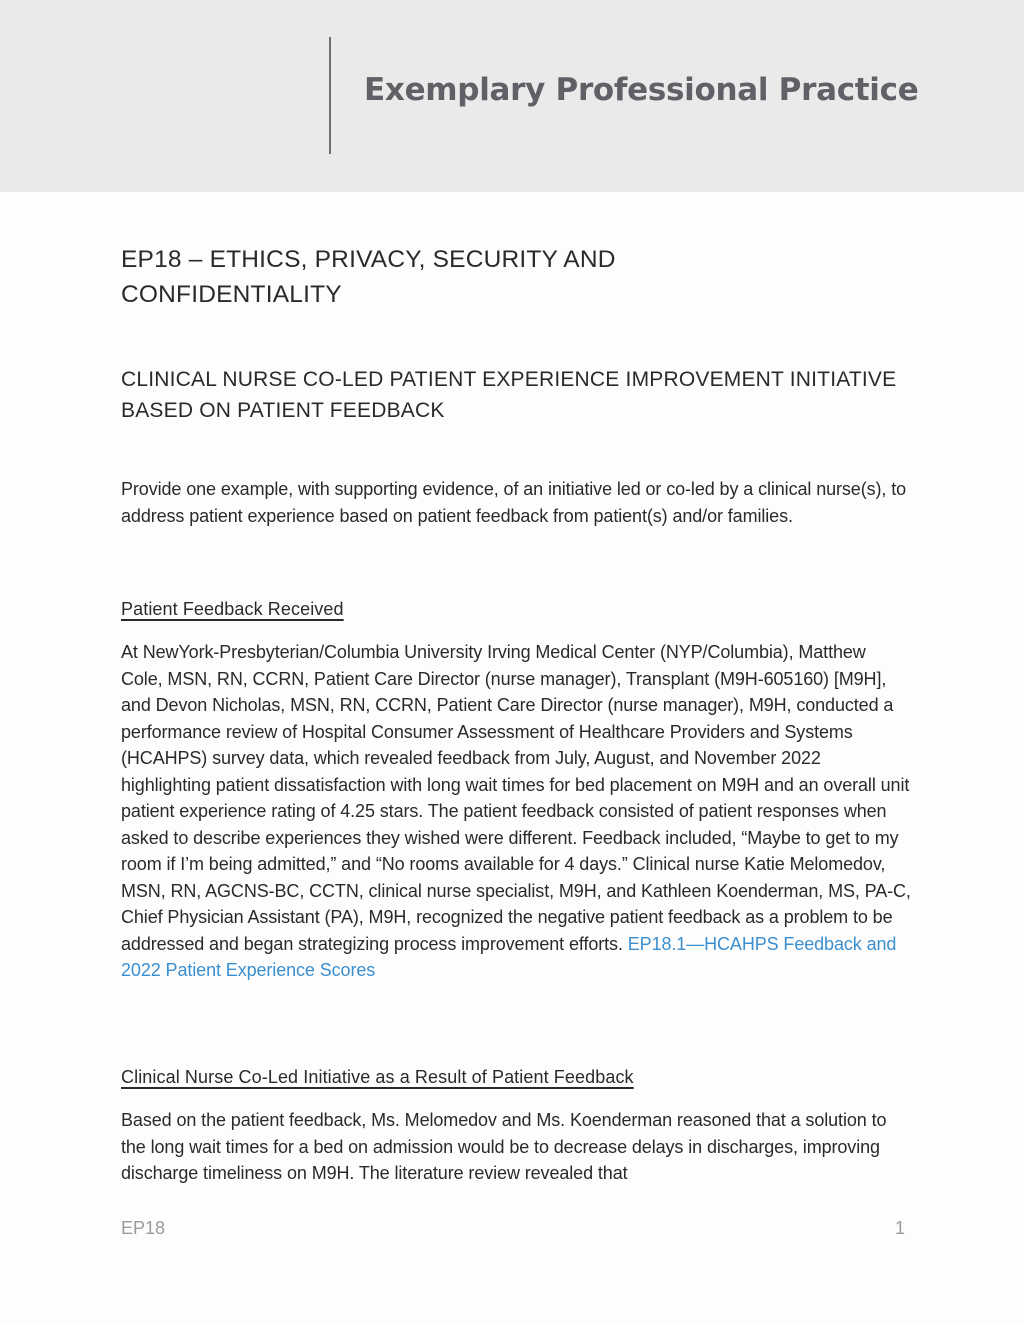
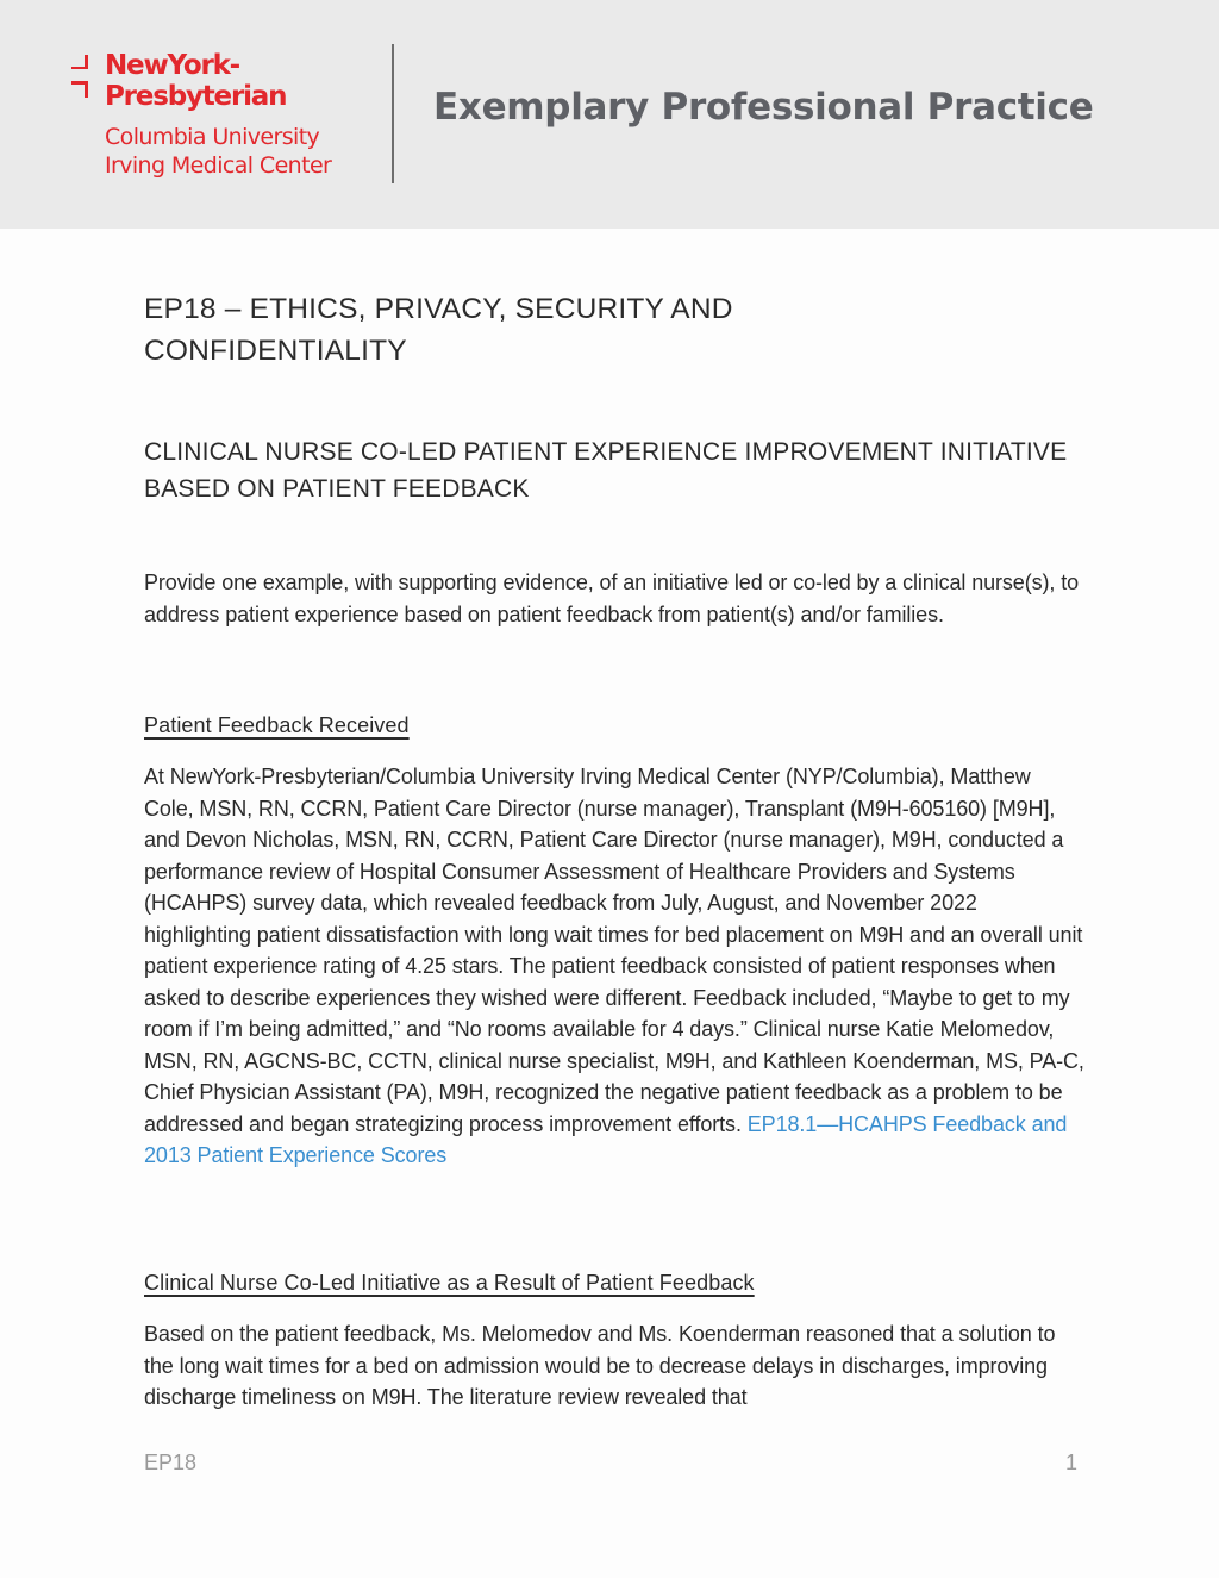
+ NewYork-
+ Presbyterian
+ Columbia University
+ Irving Medical Center
  Exemplary Professional Practice
  EP18 – ETHICS, PRIVACY, SECURITY AND CONFIDENTIALITY
  CLINICAL NURSE CO-LED PATIENT EXPERIENCE IMPROVEMENT INITIATIVE BASED ON PATIENT FEEDBACK
  Provide one example, with supporting evidence, of an initiative led or co-led by a clinical nurse(s), to address patient experience based on patient feedback from patient(s) and/or families.
  Patient Feedback Received
- At NewYork-Presbyterian/Columbia University Irving Medical Center (NYP/Columbia), Matthew Cole, MSN, RN, CCRN, Patient Care Director (nurse manager), Transplant (M9H-605160) [M9H], and Devon Nicholas, MSN, RN, CCRN, Patient Care Director (nurse manager), M9H, conducted a performance review of Hospital Consumer Assessment of Healthcare Providers and Systems (HCAHPS) survey data, which revealed feedback from July, August, and November 2022 highlighting patient dissatisfaction with long wait times for bed placement on M9H and an overall unit patient experience rating of 4.25 stars. The patient feedback consisted of patient responses when asked to describe experiences they wished were different. Feedback included, “Maybe to get to my room if I’m being admitted,” and “No rooms available for 4 days.” Clinical nurse Katie Melomedov, MSN, RN, AGCNS-BC, CCTN, clinical nurse specialist, M9H, and Kathleen Koenderman, MS, PA-C, Chief Physician Assistant (PA), M9H, recognized the negative patient feedback as a problem to be addressed and began strategizing process improvement efforts. EP18.1—HCAHPS Feedback and 2022 Patient Experience Scores
+ At NewYork-Presbyterian/Columbia University Irving Medical Center (NYP/Columbia), Matthew Cole, MSN, RN, CCRN, Patient Care Director (nurse manager), Transplant (M9H-605160) [M9H], and Devon Nicholas, MSN, RN, CCRN, Patient Care Director (nurse manager), M9H, conducted a performance review of Hospital Consumer Assessment of Healthcare Providers and Systems (HCAHPS) survey data, which revealed feedback from July, August, and November 2022 highlighting patient dissatisfaction with long wait times for bed placement on M9H and an overall unit patient experience rating of 4.25 stars. The patient feedback consisted of patient responses when asked to describe experiences they wished were different. Feedback included, “Maybe to get to my room if I’m being admitted,” and “No rooms available for 4 days.” Clinical nurse Katie Melomedov, MSN, RN, AGCNS-BC, CCTN, clinical nurse specialist, M9H, and Kathleen Koenderman, MS, PA-C, Chief Physician Assistant (PA), M9H, recognized the negative patient feedback as a problem to be addressed and began strategizing process improvement efforts. EP18.1—HCAHPS Feedback and 2013 Patient Experience Scores
  Clinical Nurse Co-Led Initiative as a Result of Patient Feedback
  Based on the patient feedback, Ms. Melomedov and Ms. Koenderman reasoned that a solution to the long wait times for a bed on admission would be to decrease delays in discharges, improving discharge timeliness on M9H. The literature review revealed that
  EP18
  1
